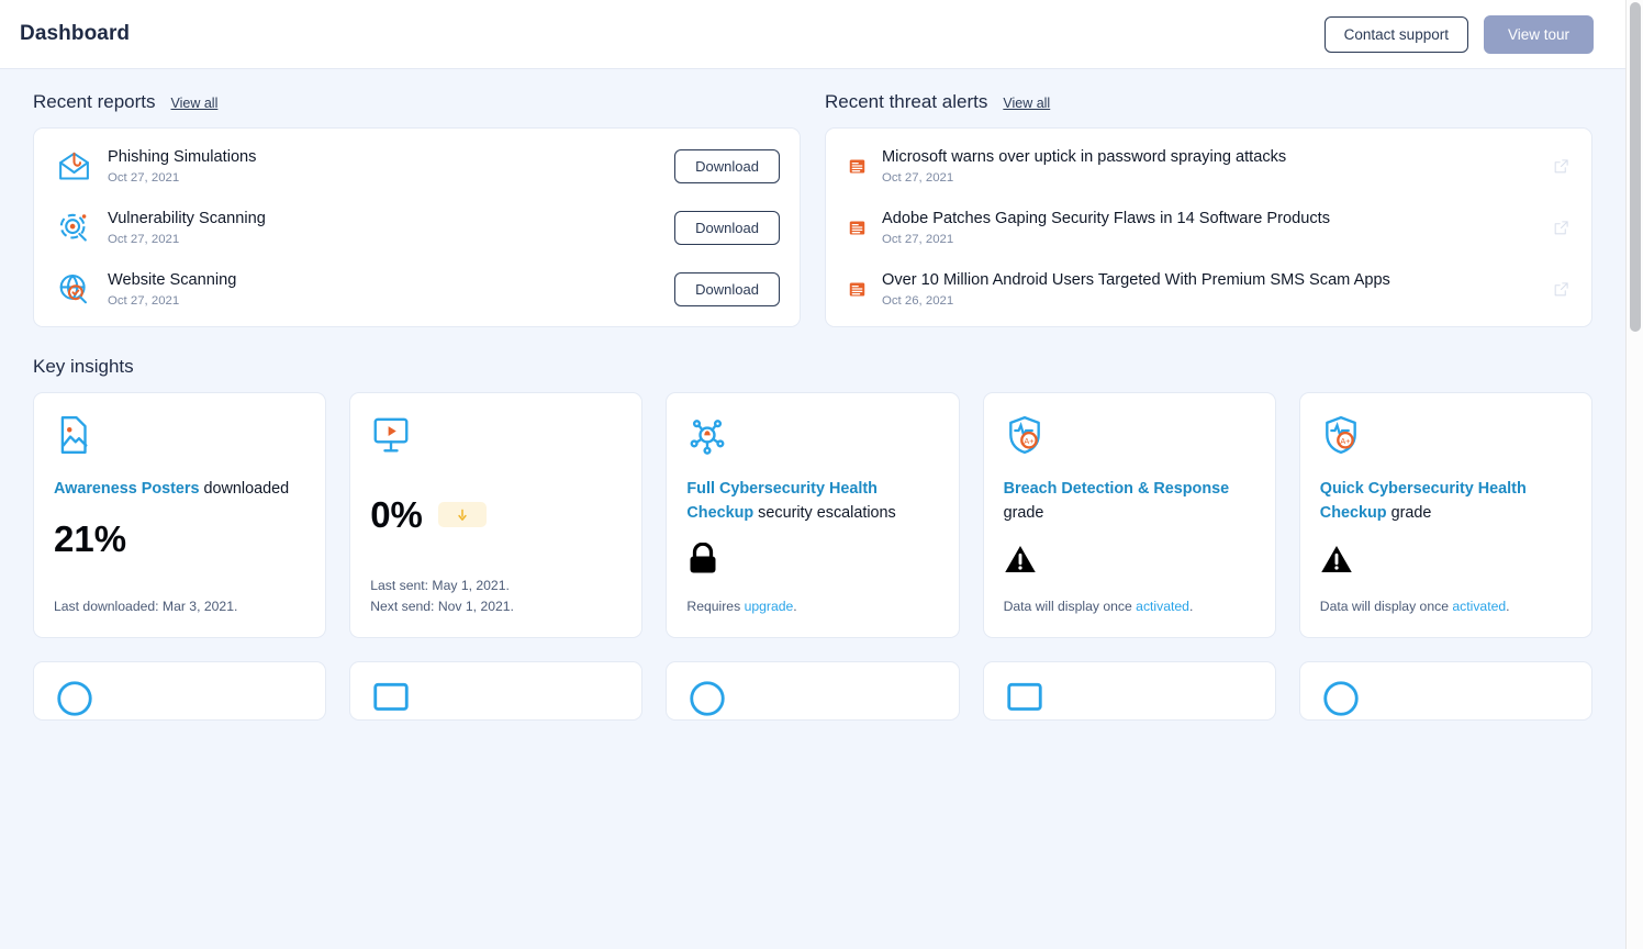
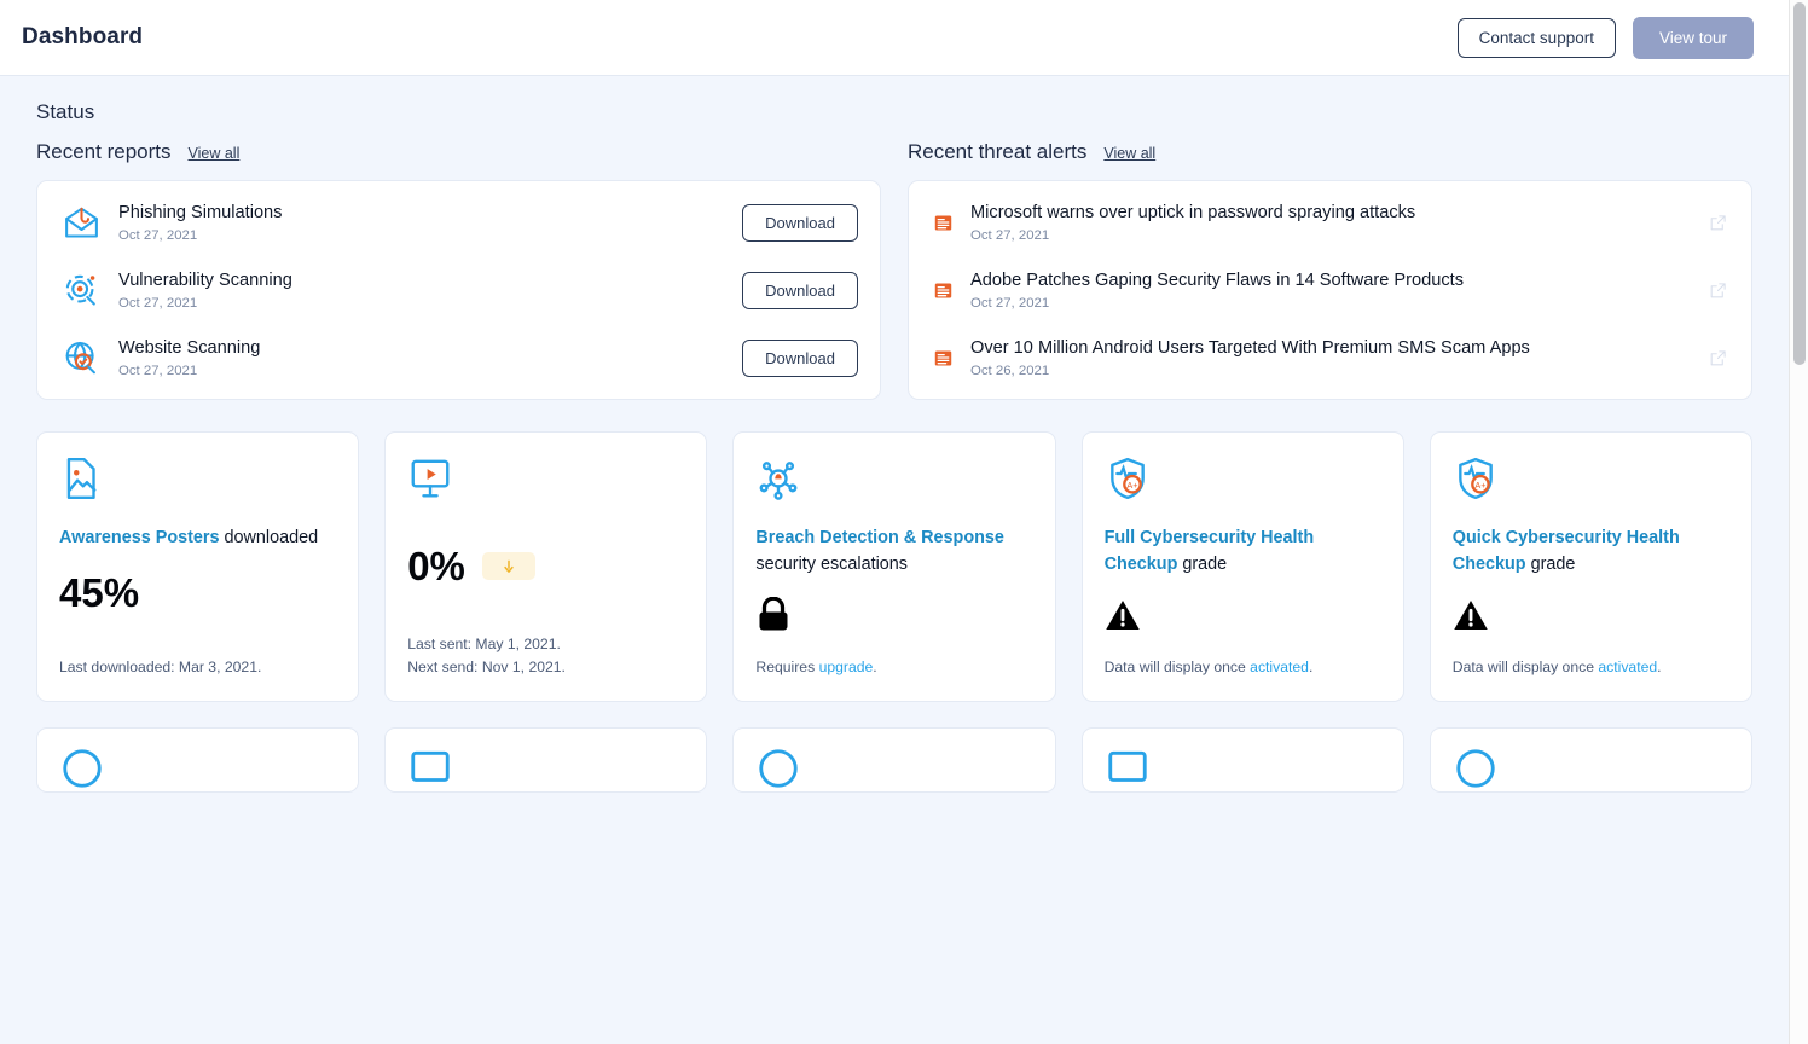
  Dashboard
  Contact support
  View tour
+ Status
  Recent reports
  View all
  Phishing Simulations
  Oct 27, 2021
  Download
  Vulnerability Scanning
  Oct 27, 2021
  Download
  Website Scanning
  Oct 27, 2021
  Download
  Recent threat alerts
  View all
  Microsoft warns over uptick in password spraying attacks
  Oct 27, 2021
  Adobe Patches Gaping Security Flaws in 14 Software Products
  Oct 27, 2021
  Over 10 Million Android Users Targeted With Premium SMS Scam Apps
  Oct 26, 2021
- Key insights
  Awareness Posters downloaded
- 21%
+ 45%
  Last downloaded: Mar 3, 2021.
  0%
  Last sent: May 1, 2021.
  Next send: Nov 1, 2021.
- Full Cybersecurity Health Checkup security escalations
+ Breach Detection & Response security escalations
  Requires upgrade.
  A+
- Breach Detection & Response grade
+ Full Cybersecurity Health Checkup grade
  Data will display once activated.
  A+
  Quick Cybersecurity Health Checkup grade
  Data will display once activated.
